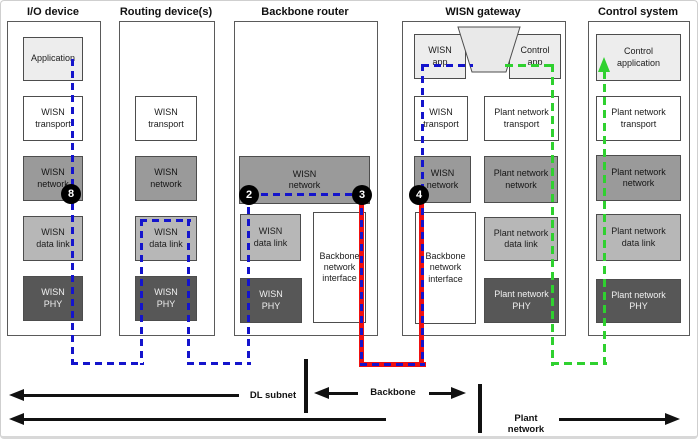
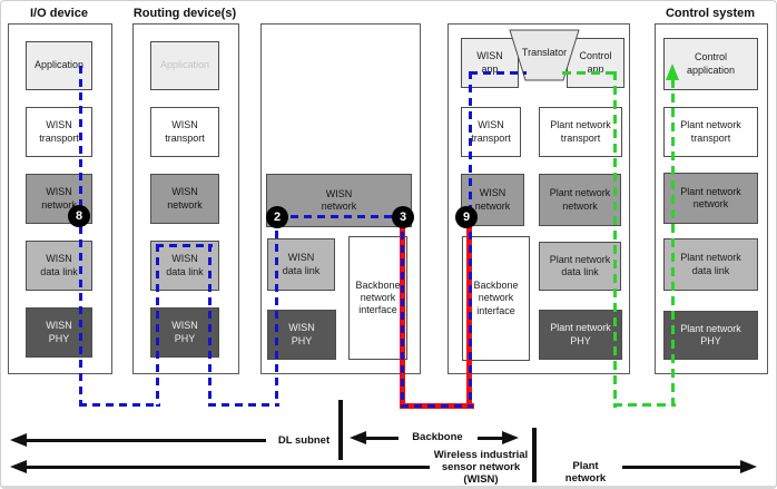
  I/O device
  Routing device(s)
- Backbone router
- WISN gateway
  Control system
  Applicatio
  WISN
  transport
  WISN
  network
  WISN
  data link
  WISN
  PHY
+ Application
  WISN
  transport
  WISN
  network
  WISN
  data link
  WISN
  PHY
  WISN
  network
  WISN
  data link
  WISN
  PHY
  Backbone
  network
  interface
  WISN
  app
  Control
  app
+ Translator
  WISN
  transport
  Plant network
  transport
  WISN
  network
  Plant network
  network
  Backbone
  network
  interface
  Plant network
  data link
  Plant network
  PHY
  Control
  application
  Plant network
  transport
  Plant network
  network
  Plant network
  data link
  Plant network
  PHY
  8
  2
  3
- 4
+ 9
  DL subnet
  Backbone
+ Wireless industrial
+ sensor network (WISN)
  Plant network
